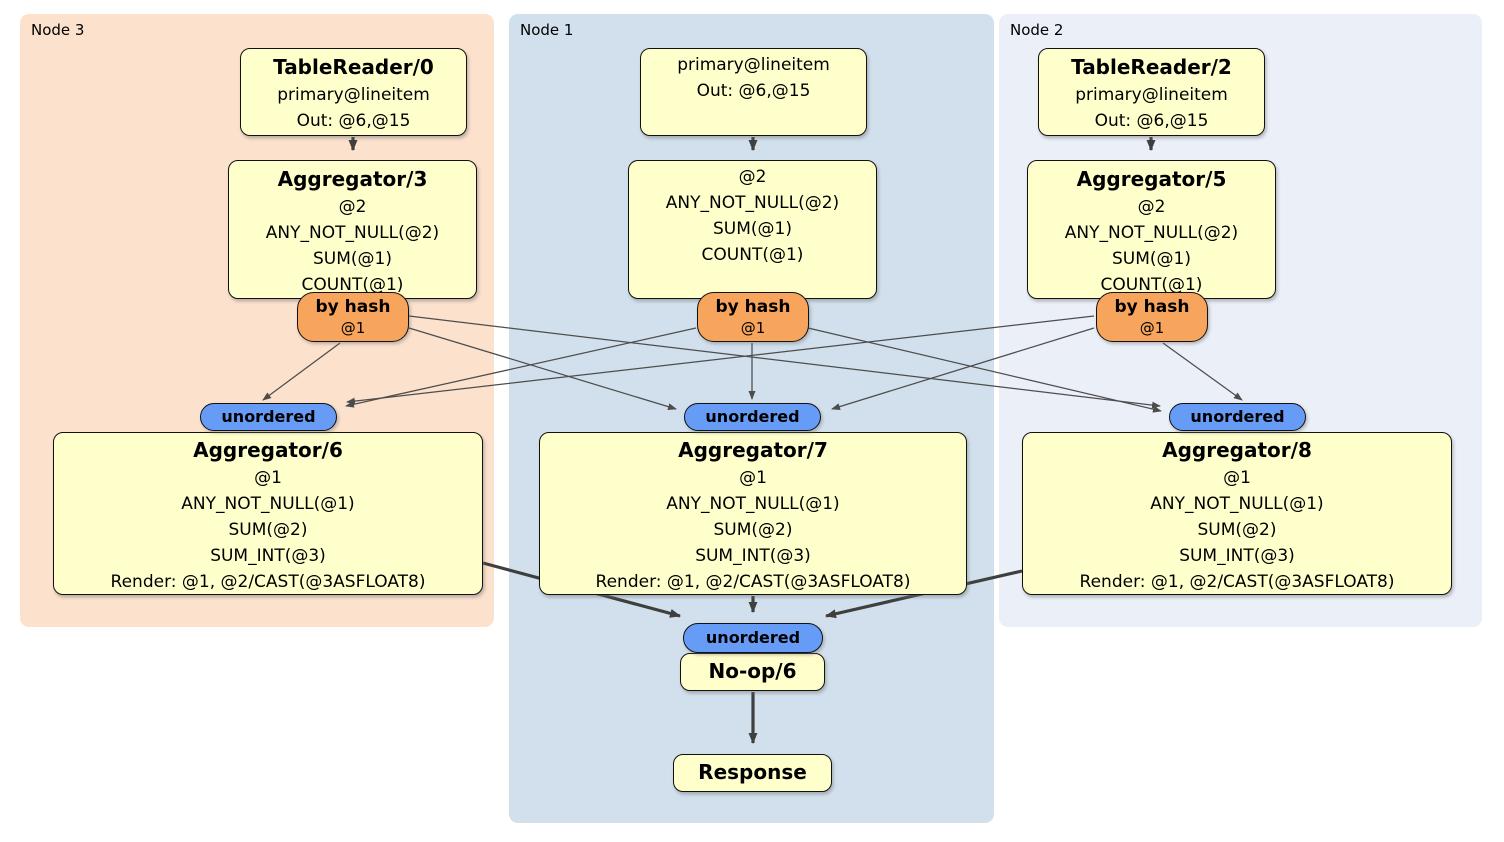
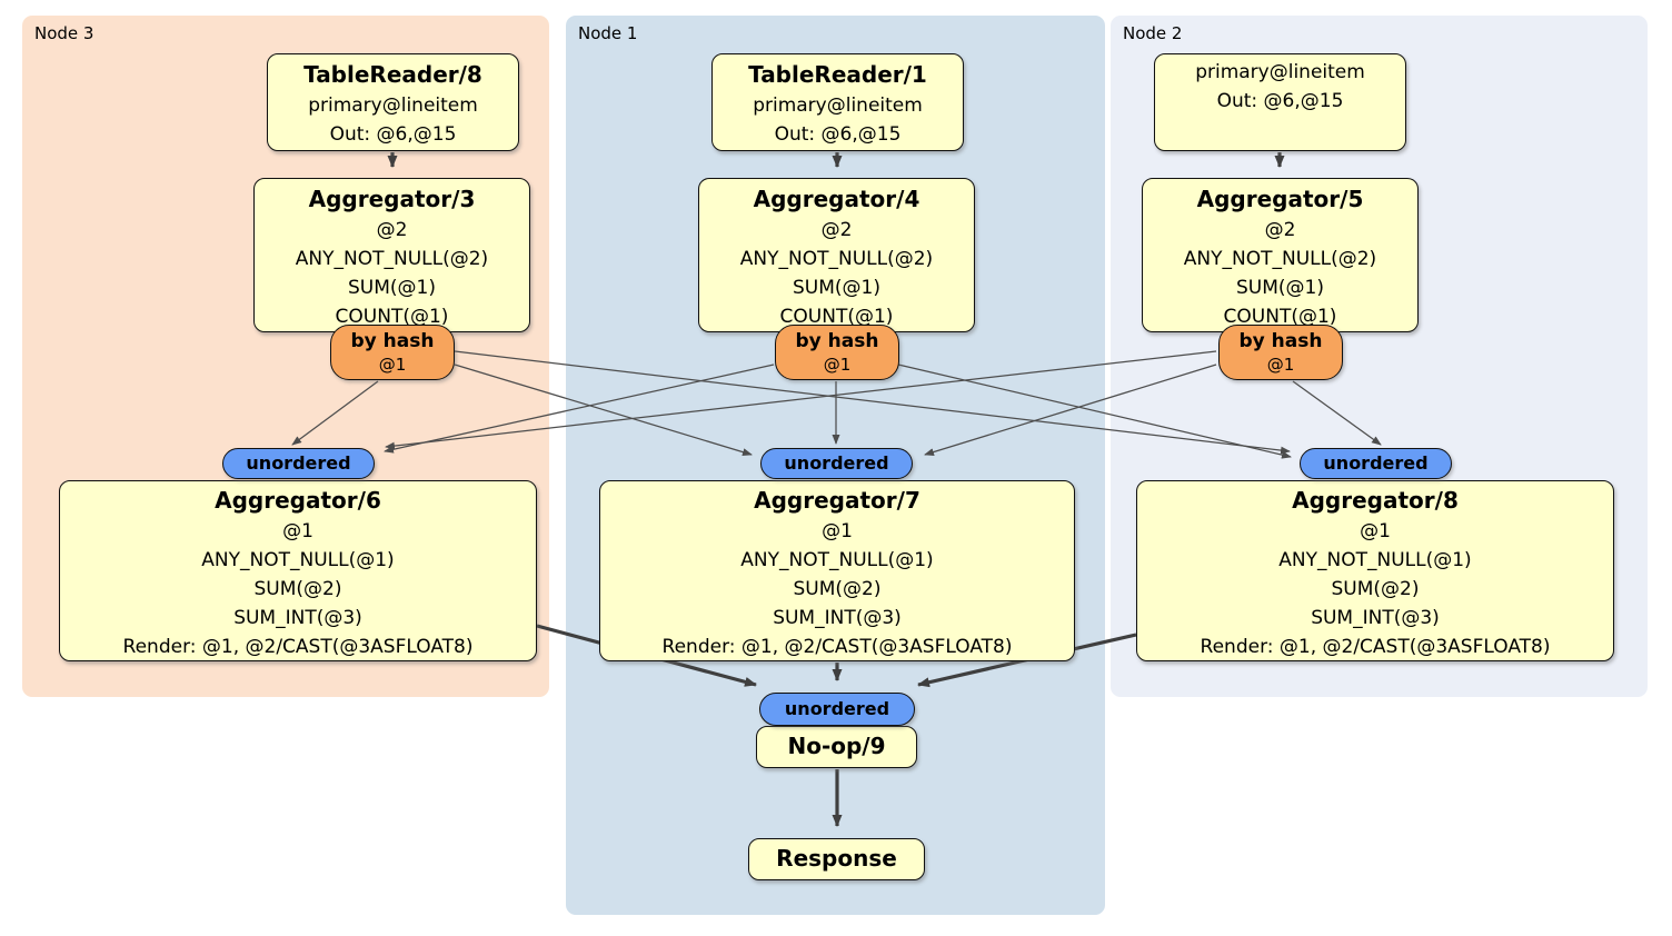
  Node 3
  Node 1
  Node 2
- TableReader/0
+ TableReader/8
  primary@lineitem
  Out: @6,@15
  Aggregator/3
  @2
  ANY_NOT_NULL(@2)
  SUM(@1)
  COUNT(@1)
  by hash
  @1
  unordered
  Aggregator/6
  @1
  ANY_NOT_NULL(@1)
  SUM(@2)
  SUM_INT(@3)
  Render: @1, @2/CAST(@3ASFLOAT8)
+ TableReader/1
  primary@lineitem
  Out: @6,@15
+ Aggregator/4
  @2
  ANY_NOT_NULL(@2)
  SUM(@1)
  COUNT(@1)
  by hash
  @1
  unordered
  Aggregator/7
  @1
  ANY_NOT_NULL(@1)
  SUM(@2)
  SUM_INT(@3)
  Render: @1, @2/CAST(@3ASFLOAT8)
- TableReader/2
  primary@lineitem
  Out: @6,@15
  Aggregator/5
  @2
  ANY_NOT_NULL(@2)
  SUM(@1)
  COUNT(@1)
  by hash
  @1
  unordered
  Aggregator/8
  @1
  ANY_NOT_NULL(@1)
  SUM(@2)
  SUM_INT(@3)
  Render: @1, @2/CAST(@3ASFLOAT8)
  unordered
- No-op/6
+ No-op/9
  Response
